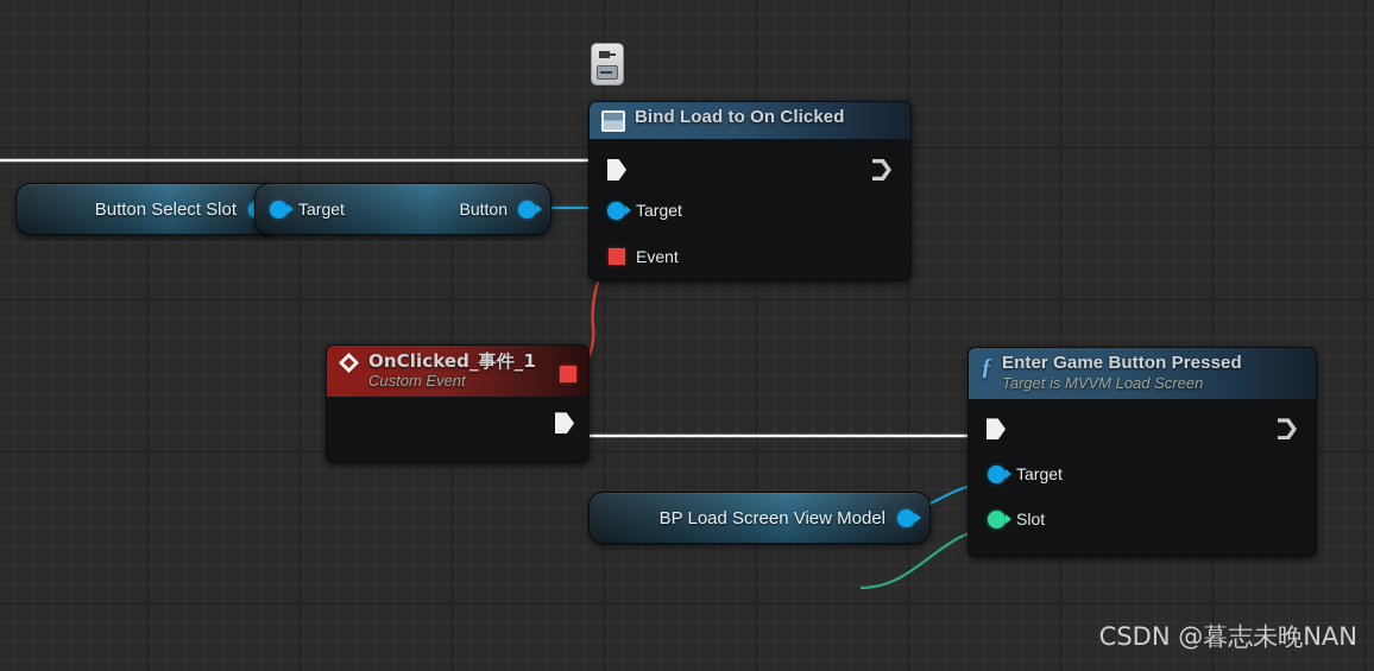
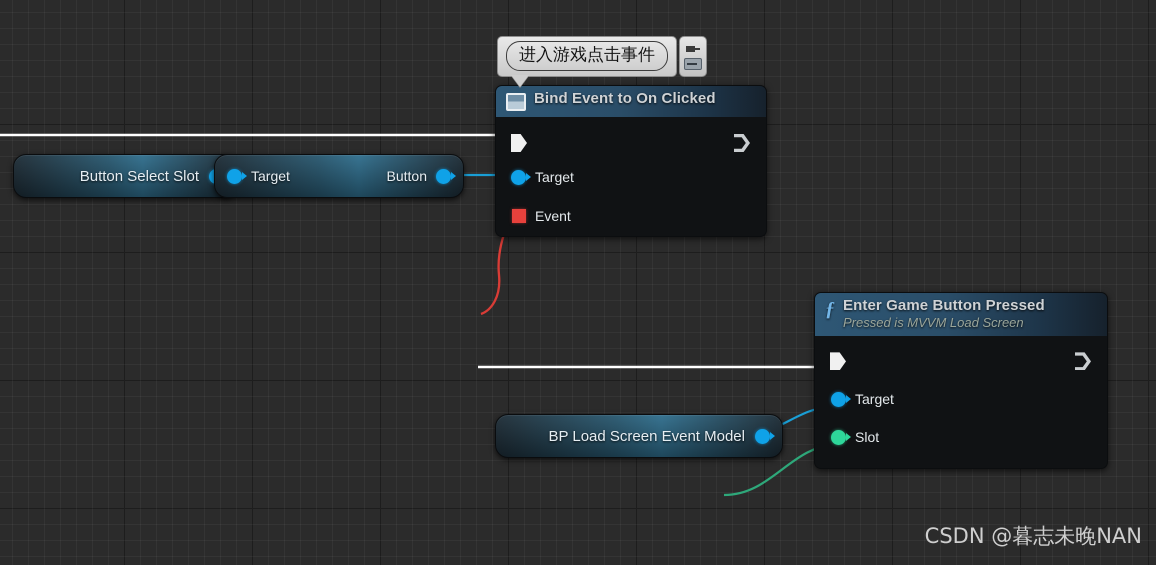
+ 进入游戏点击事件
- Bind Load to On Clicked
+ Bind Event to On Clicked
  Target
  Event
  Button Select Slot
  Target
  Button
- OnClicked_事件_1
- Custom Event
  ƒ
  Enter Game Button Pressed
- Target is MVVM Load Screen
+ Pressed is MVVM Load Screen
  Target
  Slot
- BP Load Screen View Model
+ BP Load Screen Event Model
  CSDN @暮志未晚NAN
